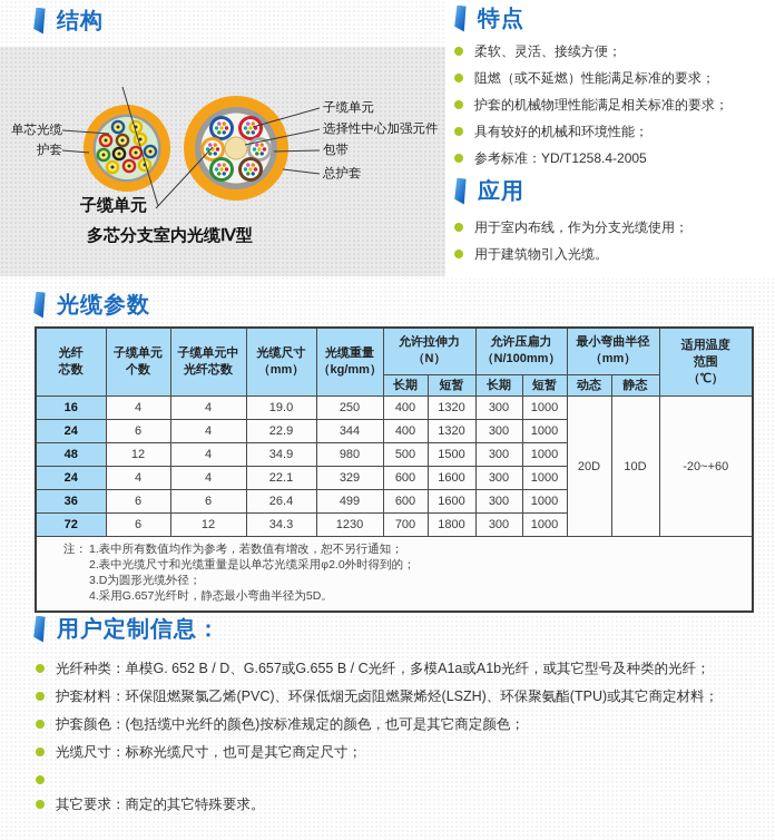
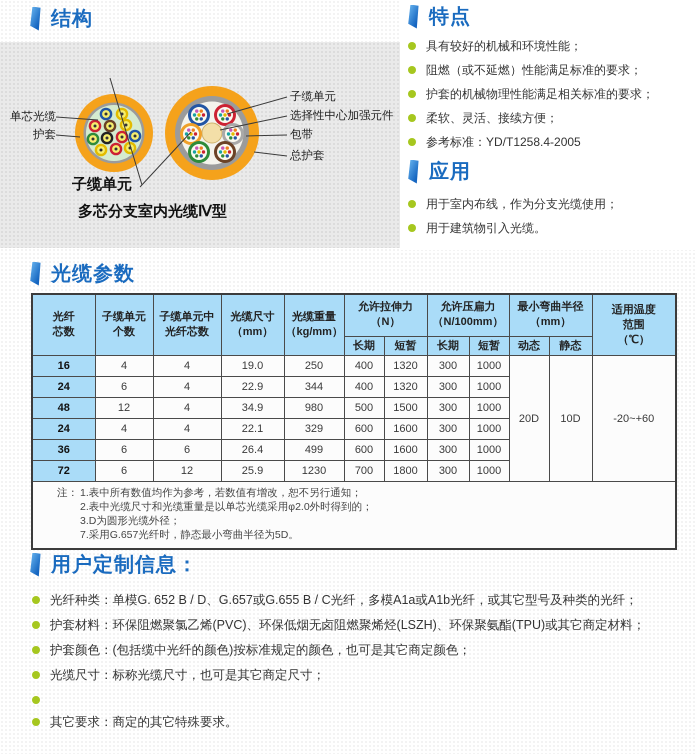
  结构
  单芯光缆
  护套
  子缆单元
  选择性中心加强元件
  包带
  总护套
  子缆单元
  多芯分支室内光缆Ⅳ型
  特点
- 柔软、灵活、接续方便；
+ 具有较好的机械和环境性能；
  阻燃（或不延燃）性能满足标准的要求；
  护套的机械物理性能满足相关标准的要求；
- 具有较好的机械和环境性能；
+ 柔软、灵活、接续方便；
  参考标准：YD/T1258.4-2005
  应用
  用于室内布线，作为分支光缆使用；
  用于建筑物引入光缆。
  光缆参数
  光纤 芯数	子缆单元 个数	子缆单元中 光纤芯数	光缆尺寸 （mm）	光缆重量 （kg/mm）	允许拉伸力 （N）	允许压扁力 （N/100mm）	最小弯曲半径 （mm）	适用温度 范围 （℃）
  长期	短暂	长期	短暂	动态	静态
  16	4	4	19.0	250	400	1320	300	1000	20D	10D	-20~+60
  24	6	4	22.9	344	400	1320	300	1000
  48	12	4	34.9	980	500	1500	300	1000
  24	4	4	22.1	329	600	1600	300	1000
  36	6	6	26.4	499	600	1600	300	1000
- 72	6	12	34.3	1230	700	1800	300	1000
+ 72	6	12	25.9	1230	700	1800	300	1000
- 注： 1.表中所有数值均作为参考，若数值有增改，恕不另行通知；2.表中光缆尺寸和光缆重量是以单芯光缆采用φ2.0外时得到的；3.D为圆形光缆外径；4.采用G.657光纤时，静态最小弯曲半径为5D。
+ 注： 1.表中所有数值均作为参考，若数值有增改，恕不另行通知；2.表中光缆尺寸和光缆重量是以单芯光缆采用φ2.0外时得到的；3.D为圆形光缆外径；7.采用G.657光纤时，静态最小弯曲半径为5D。
  用户定制信息：
  光纤种类：单模G. 652 B / D、G.657或G.655 B / C光纤，多模A1a或A1b光纤，或其它型号及种类的光纤；
  护套材料：环保阻燃聚氯乙烯(PVC)、环保低烟无卤阻燃聚烯烃(LSZH)、环保聚氨酯(TPU)或其它商定材料；
  护套颜色：(包括缆中光纤的颜色)按标准规定的颜色，也可是其它商定颜色；
  光缆尺寸：标称光缆尺寸，也可是其它商定尺寸；
  其它要求：商定的其它特殊要求。
